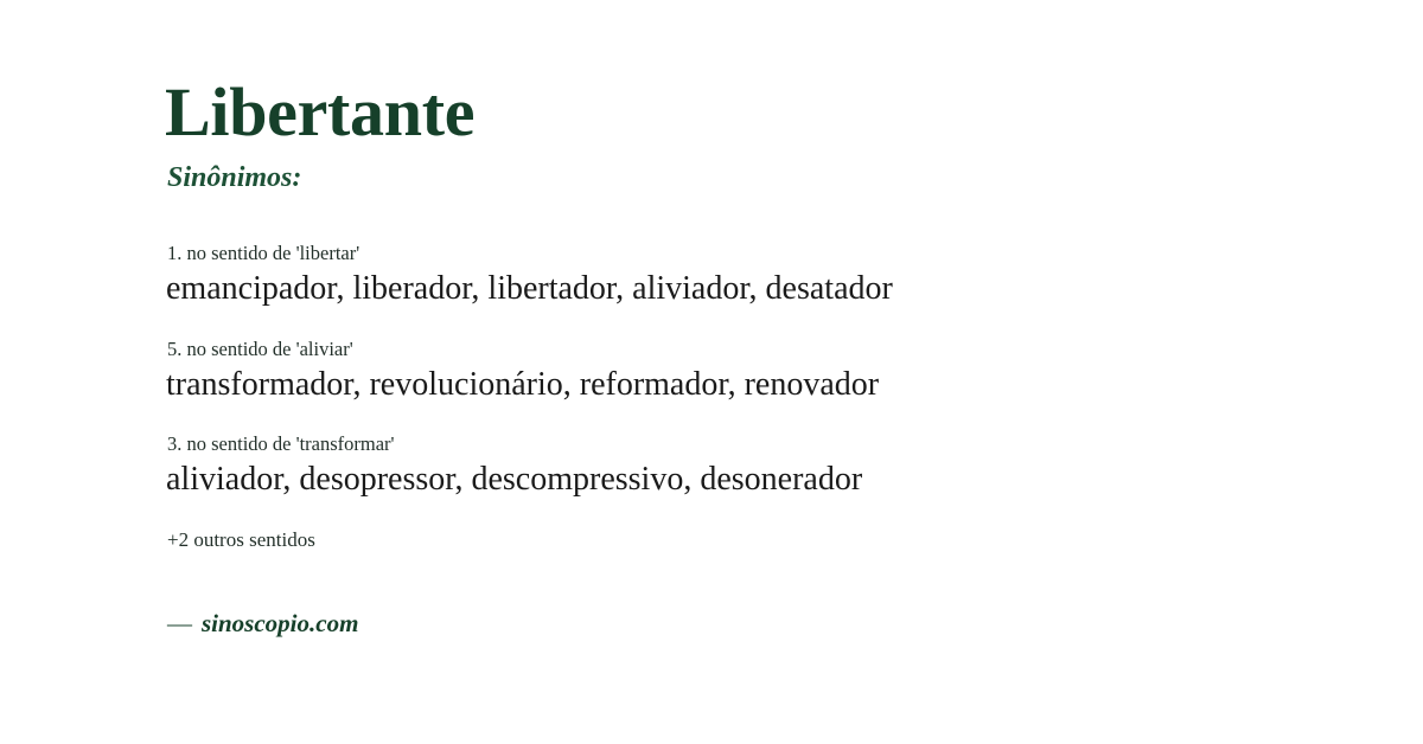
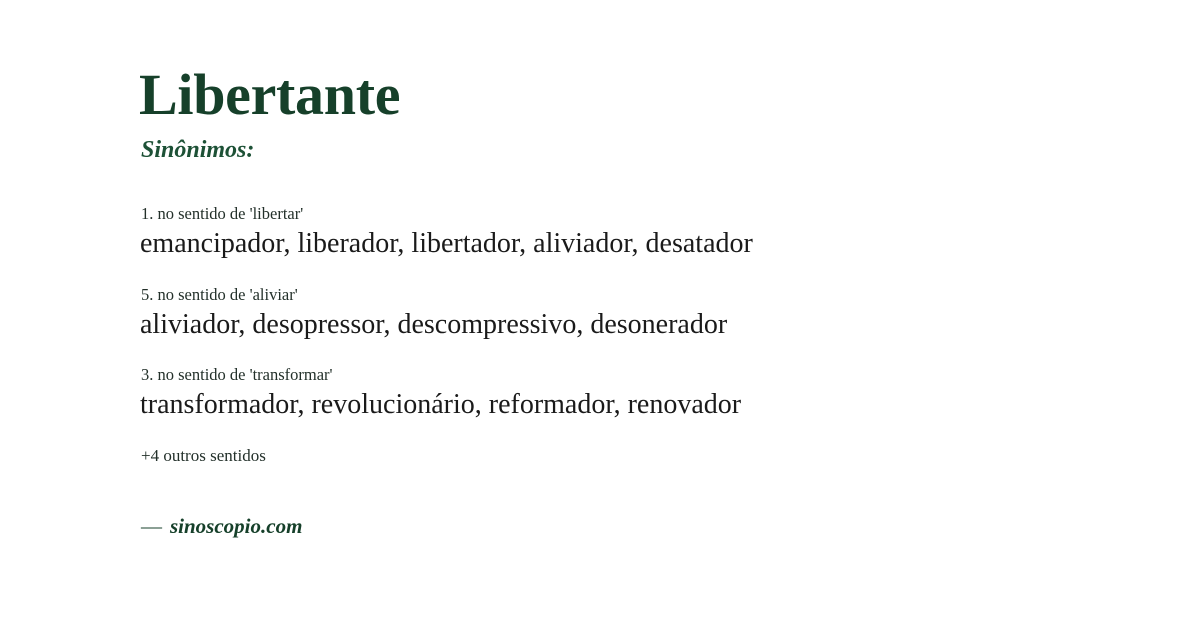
  Libertante
  Sinônimos:
  1. no sentido de 'libertar'
  emancipador, liberador, libertador, aliviador, desatador
  5. no sentido de 'aliviar'
- transformador, revolucionário, reformador, renovador
+ aliviador, desopressor, descompressivo, desonerador
  3. no sentido de 'transformar'
- aliviador, desopressor, descompressivo, desonerador
+ transformador, revolucionário, reformador, renovador
- +2 outros sentidos
+ +4 outros sentidos
  — sinoscopio.com
